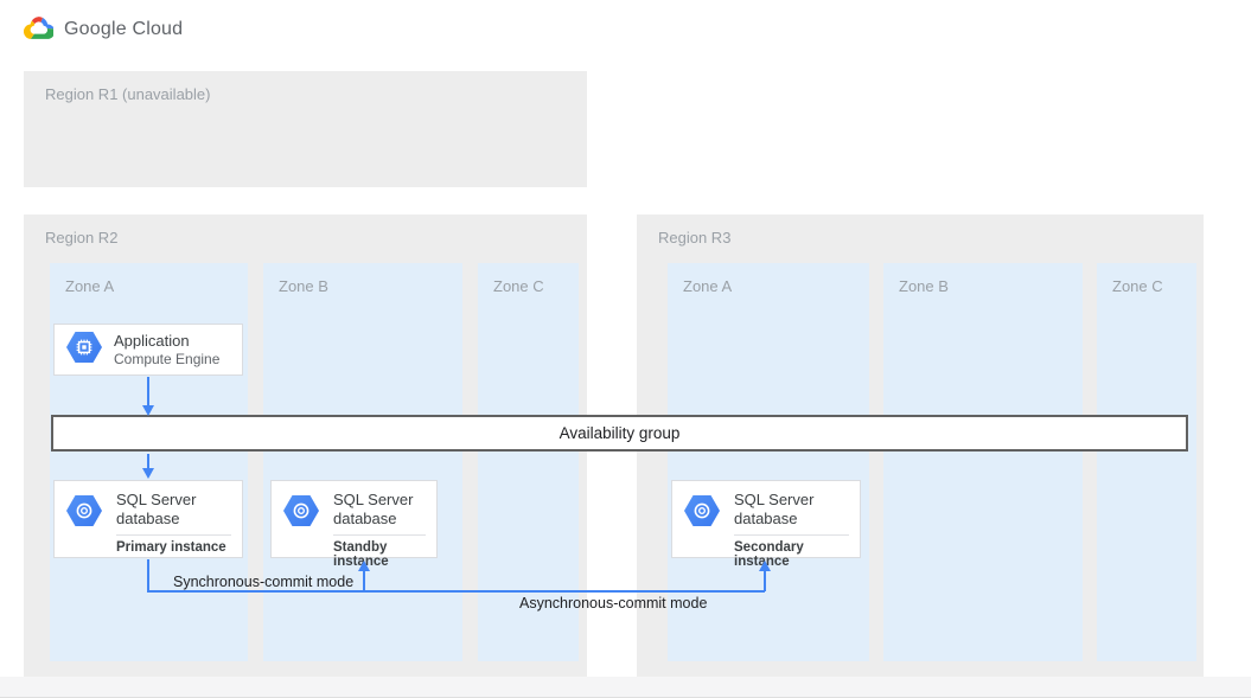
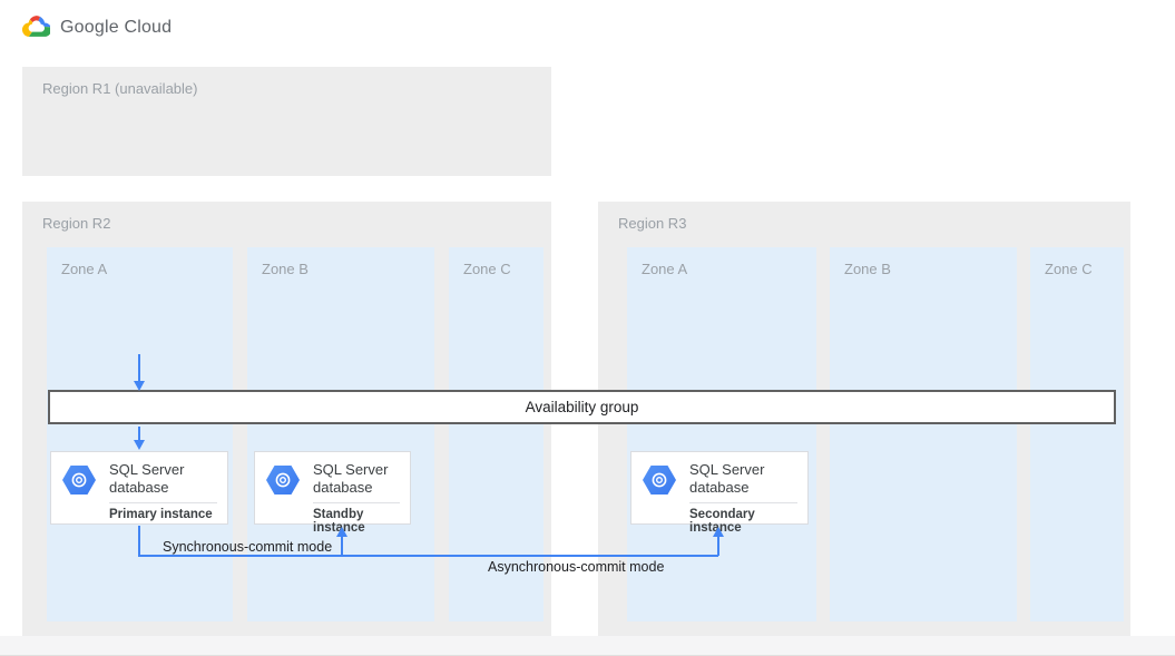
  Google Cloud
  Region R1 (unavailable)
  Region R2
  Zone A
  Zone B
  Zone C
  Region R3
  Zone A
  Zone B
  Zone C
- Application
- Compute Engine
  Availability group
  SQL Server database
  Primary instance
  SQL Server database
  Standby instance
  SQL Server database
  Secondary instance
  Synchronous-commit mode
  Asynchronous-commit mode
